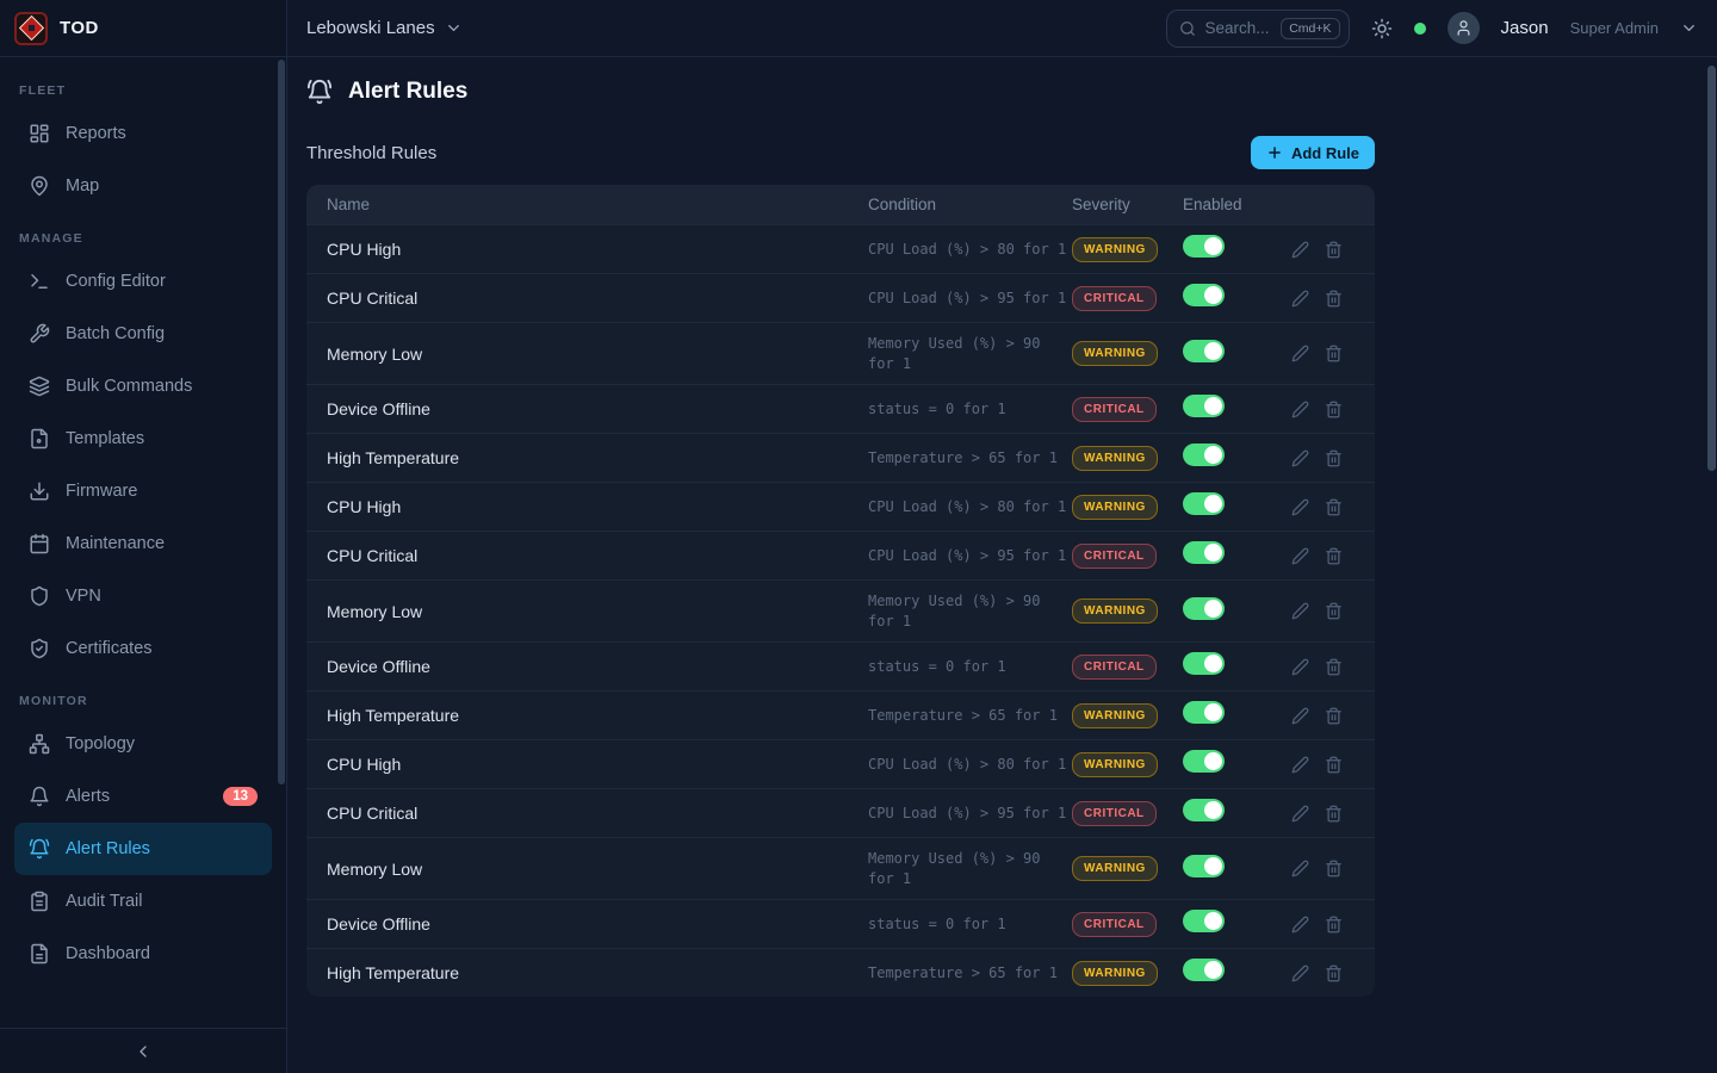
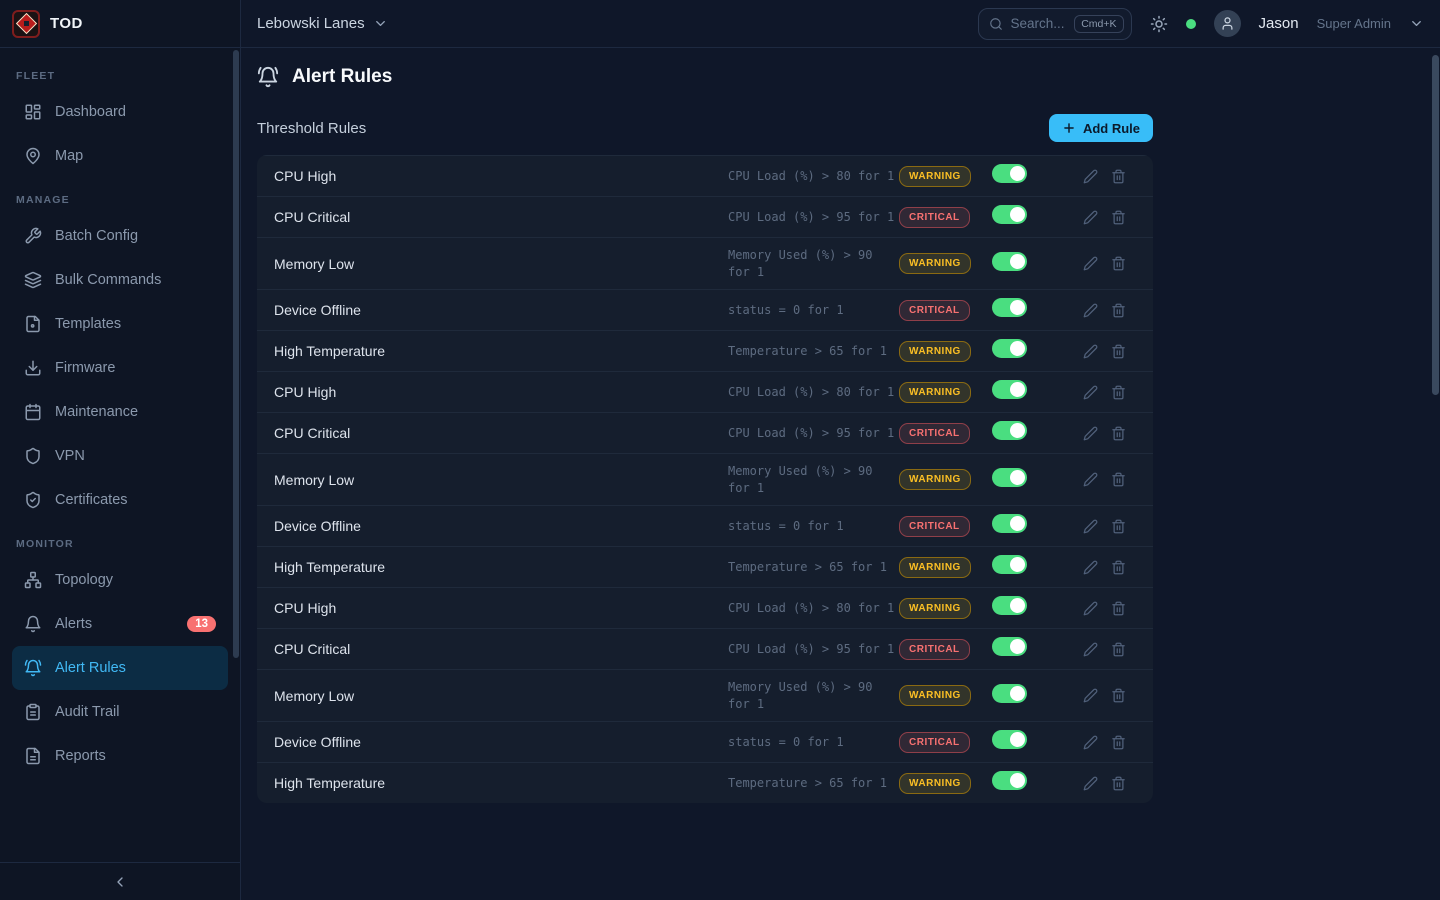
  TOD
  FLEET
- Reports
+ Dashboard
  Map
  MANAGE
- Config Editor
  Batch Config
  Bulk Commands
  Templates
  Firmware
  Maintenance
  VPN
  Certificates
  MONITOR
  Topology
  Alerts
  13
  Alert Rules
  Audit Trail
- Dashboard
+ Reports
  Lebowski Lanes
  Search...
  Cmd+K
  Jason
  Super Admin
  Alert Rules
  Threshold Rules
  Add Rule
- Name
- Condition
- Severity
- Enabled
  CPU High
  CPU Load (%) > 80 for 1
  WARNING
  CPU Critical
  CPU Load (%) > 95 for 1
  CRITICAL
  Memory Low
  Memory Used (%) > 90 for 1
  WARNING
  Device Offline
  status = 0 for 1
  CRITICAL
  High Temperature
  Temperature > 65 for 1
  WARNING
  CPU High
  CPU Load (%) > 80 for 1
  WARNING
  CPU Critical
  CPU Load (%) > 95 for 1
  CRITICAL
  Memory Low
  Memory Used (%) > 90 for 1
  WARNING
  Device Offline
  status = 0 for 1
  CRITICAL
  High Temperature
  Temperature > 65 for 1
  WARNING
  CPU High
  CPU Load (%) > 80 for 1
  WARNING
  CPU Critical
  CPU Load (%) > 95 for 1
  CRITICAL
  Memory Low
  Memory Used (%) > 90 for 1
  WARNING
  Device Offline
  status = 0 for 1
  CRITICAL
  High Temperature
  Temperature > 65 for 1
  WARNING
